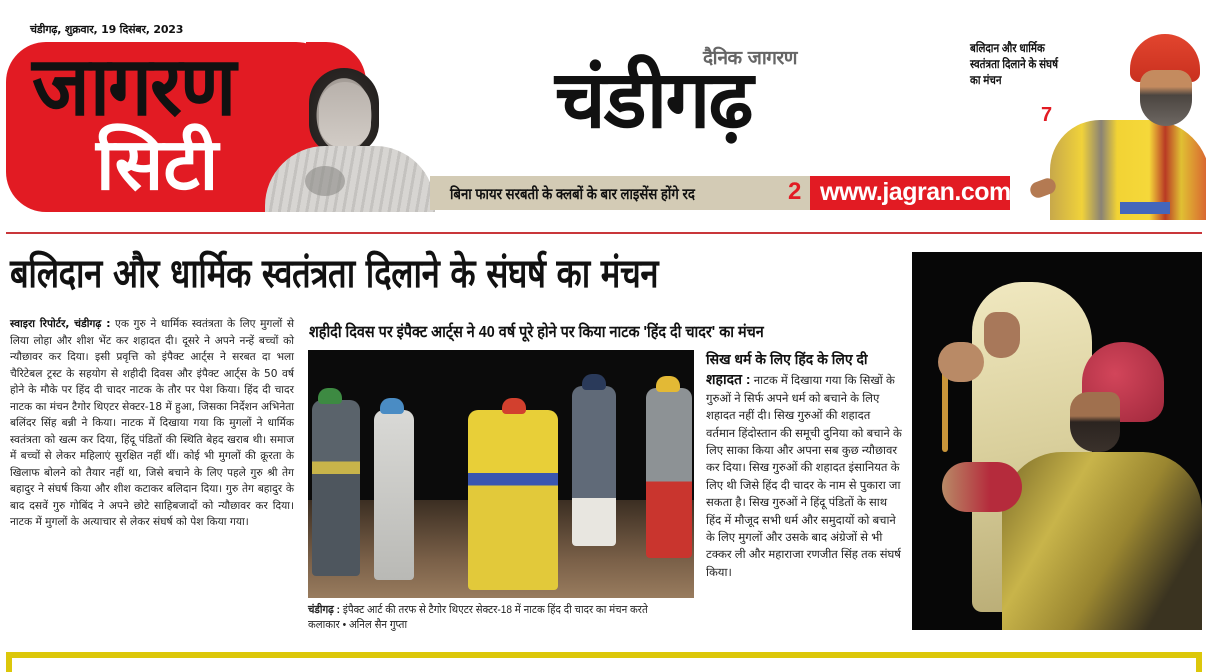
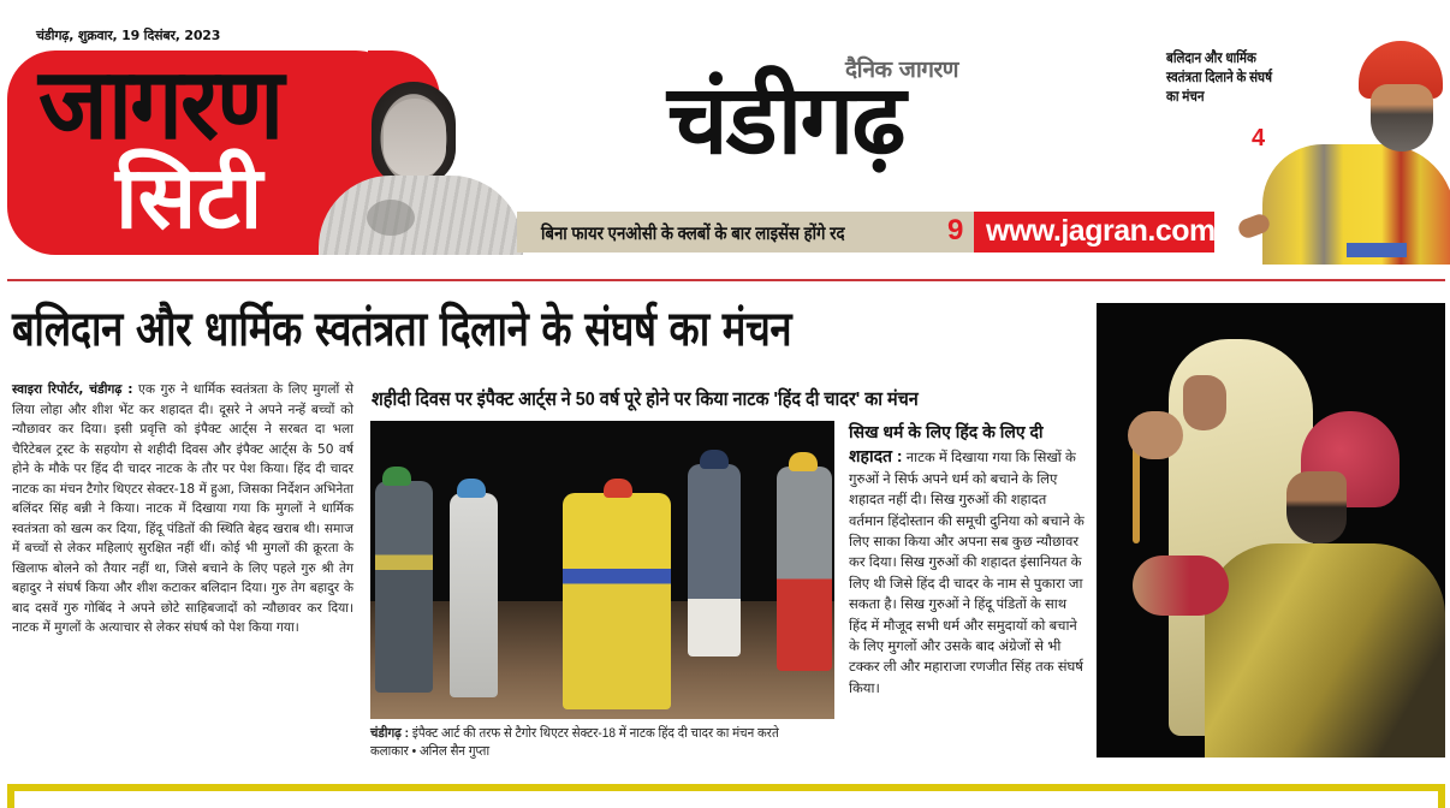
  चंडीगढ़, शुक्रवार, 19 दिसंबर, 2023
  जागरण
  सिटी
  दैनिक जागरण
  चंडीगढ़
- बिना फायर सरबती के क्लबों के बार लाइसेंस होंगे रद
+ बिना फायर एनओसी के क्लबों के बार लाइसेंस होंगे रद
- 2
+ 9
  www.jagran.com
  बलिदान और धार्मिक स्वतंत्रता दिलाने के संघर्ष का मंचन
- 7
+ 4
  बलिदान और धार्मिक स्वतंत्रता दिलाने के संघर्ष का मंचन
  स्वाइरा रिपोर्टर, चंडीगढ़ : एक गुरु ने धार्मिक स्वतंत्रता के लिए मुगलों से लिया लोहा और शीश भेंट कर शहादत दी। दूसरे ने अपने नन्हें बच्चों को न्यौछावर कर दिया। इसी प्रवृत्ति को इंपैक्ट आर्ट्स ने सरबत दा भला चैरिटेबल ट्रस्ट के सहयोग से शहीदी दिवस और इंपैक्ट आर्ट्स के 50 वर्ष होने के मौके पर हिंद दी चादर नाटक के तौर पर पेश किया। हिंद दी चादर नाटक का मंचन टैगोर थिएटर सेक्टर-18 में हुआ, जिसका निर्देशन अभिनेता बलिंदर सिंह बन्नी ने किया। नाटक में दिखाया गया कि मुगलों ने धार्मिक स्वतंत्रता को खत्म कर दिया, हिंदू पंडितों की स्थिति बेहद खराब थी। समाज में बच्चों से लेकर महिलाएं सुरक्षित नहीं थीं। कोई भी मुगलों की क्रूरता के खिलाफ बोलने को तैयार नहीं था, जिसे बचाने के लिए पहले गुरु श्री तेग बहादुर ने संघर्ष किया और शीश कटाकर बलिदान दिया। गुरु तेग बहादुर के बाद दसवें गुरु गोबिंद ने अपने छोटे साहिबजादों को न्यौछावर कर दिया। नाटक में मुगलों के अत्याचार से लेकर संघर्ष को पेश किया गया।
- शहीदी दिवस पर इंपैक्ट आर्ट्स ने 40 वर्ष पूरे होने पर किया नाटक 'हिंद दी चादर' का मंचन
+ शहीदी दिवस पर इंपैक्ट आर्ट्स ने 50 वर्ष पूरे होने पर किया नाटक 'हिंद दी चादर' का मंचन
  चंडीगढ़ : इंपैक्ट आर्ट की तरफ से टैगोर थिएटर सेक्टर-18 में नाटक हिंद दी चादर का मंचन करते कलाकार • अनिल सैन गुप्ता
  सिख धर्म के लिए हिंद के लिए दी शहादत : नाटक में दिखाया गया कि सिखों के गुरुओं ने सिर्फ अपने धर्म को बचाने के लिए शहादत नहीं दी। सिख गुरुओं की शहादत वर्तमान हिंदोस्तान की समूची दुनिया को बचाने के लिए साका किया और अपना सब कुछ न्यौछावर कर दिया। सिख गुरुओं की शहादत इंसानियत के लिए थी जिसे हिंद दी चादर के नाम से पुकारा जा सकता है। सिख गुरुओं ने हिंदू पंडितों के साथ हिंद में मौजूद सभी धर्म और समुदायों को बचाने के लिए मुगलों और उसके बाद अंग्रेजों से भी टक्कर ली और महाराजा रणजीत सिंह तक संघर्ष किया।
